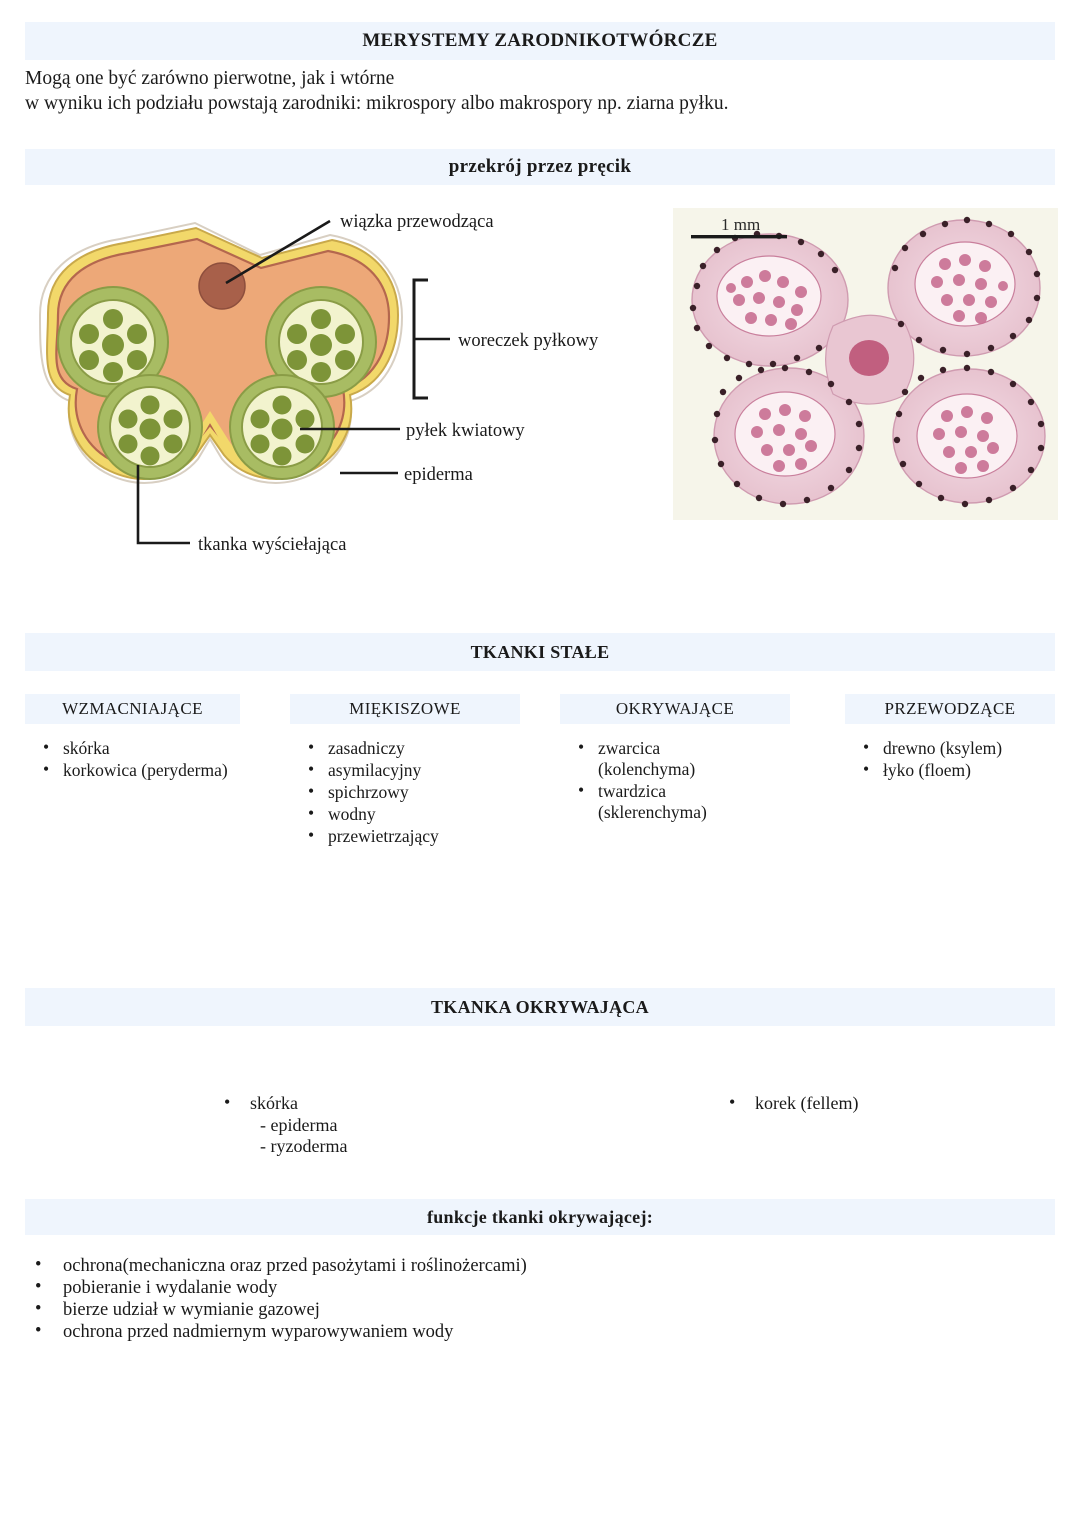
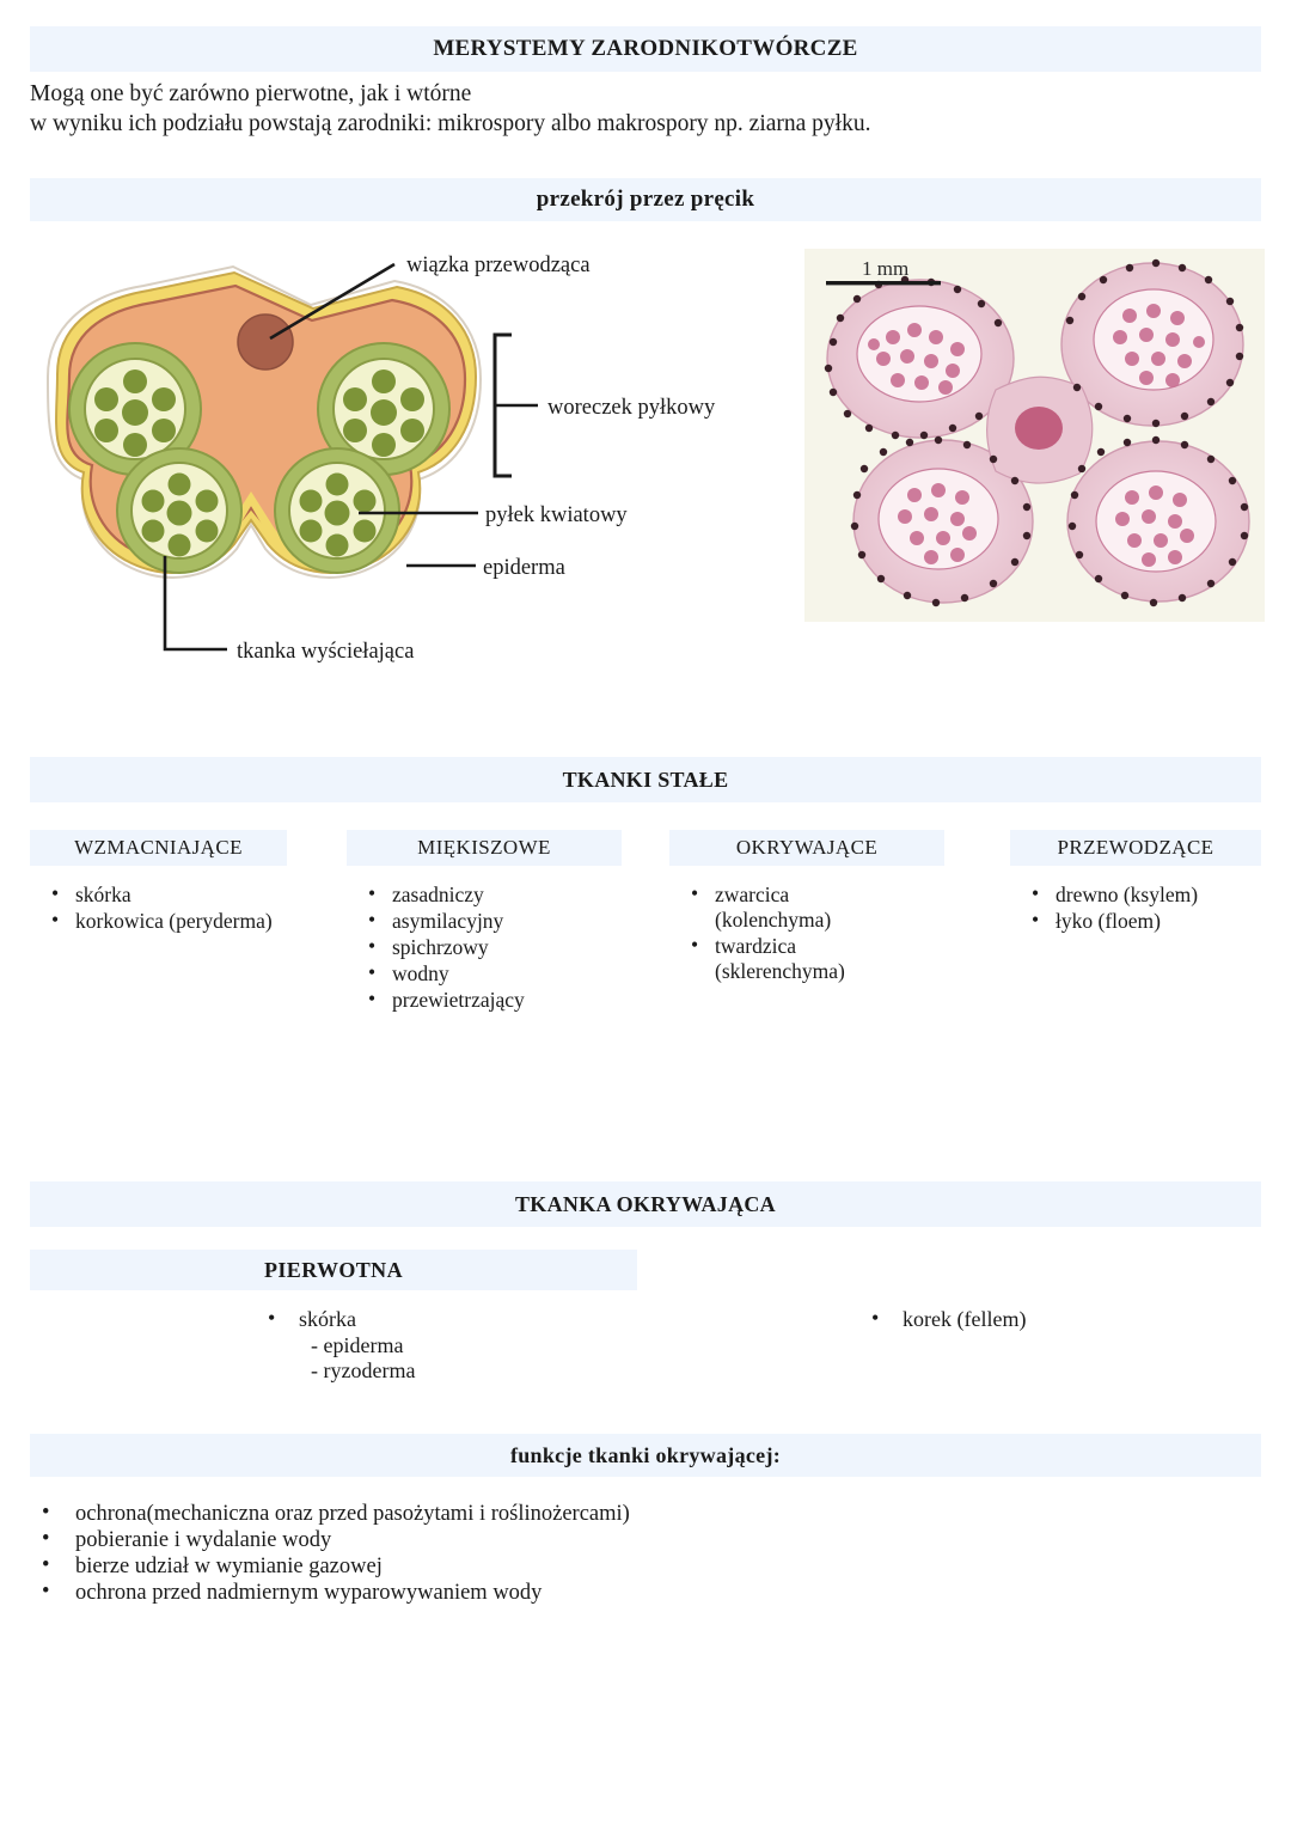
  MERYSTEMY ZARODNIKOTWÓRCZE
  Mogą one być zarówno pierwotne, jak i wtórne
  w wyniku ich podziału powstają zarodniki: mikrospory albo makrospory np. ziarna pyłku.
  przekrój przez pręcik
  wiązka przewodząca
  woreczek pyłkowy
  pyłek kwiatowy
  epiderma
  tkanka wyściełająca
  1 mm
  TKANKI STAŁE
  WZMACNIAJĄCE
  •
  skórka
  •
  korkowica (peryderma)
  MIĘKISZOWE
  •
  zasadniczy
  •
  asymilacyjny
  •
  spichrzowy
  •
  wodny
  •
  przewietrzający
  OKRYWAJĄCE
  •
  zwarcica
  (kolenchyma)
  •
  twardzica
  (sklerenchyma)
  PRZEWODZĄCE
  •
  drewno (ksylem)
  •
  łyko (floem)
  TKANKA OKRYWAJĄCA
+ PIERWOTNA
  •
  skórka
  - epiderma
  - ryzoderma
  •
  korek (fellem)
  funkcje tkanki okrywającej:
  •
  ochrona(mechaniczna oraz przed pasożytami i roślinożercami)
  •
  pobieranie i wydalanie wody
  •
  bierze udział w wymianie gazowej
  •
  ochrona przed nadmiernym wyparowywaniem wody
